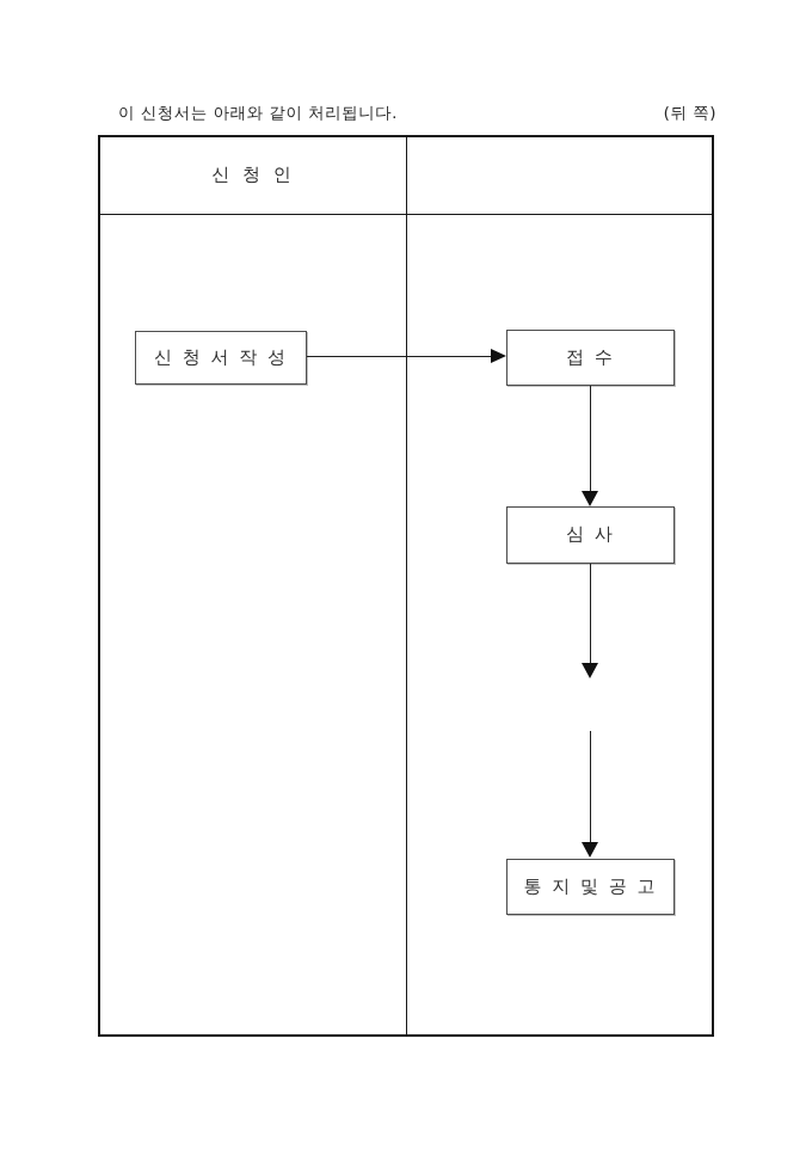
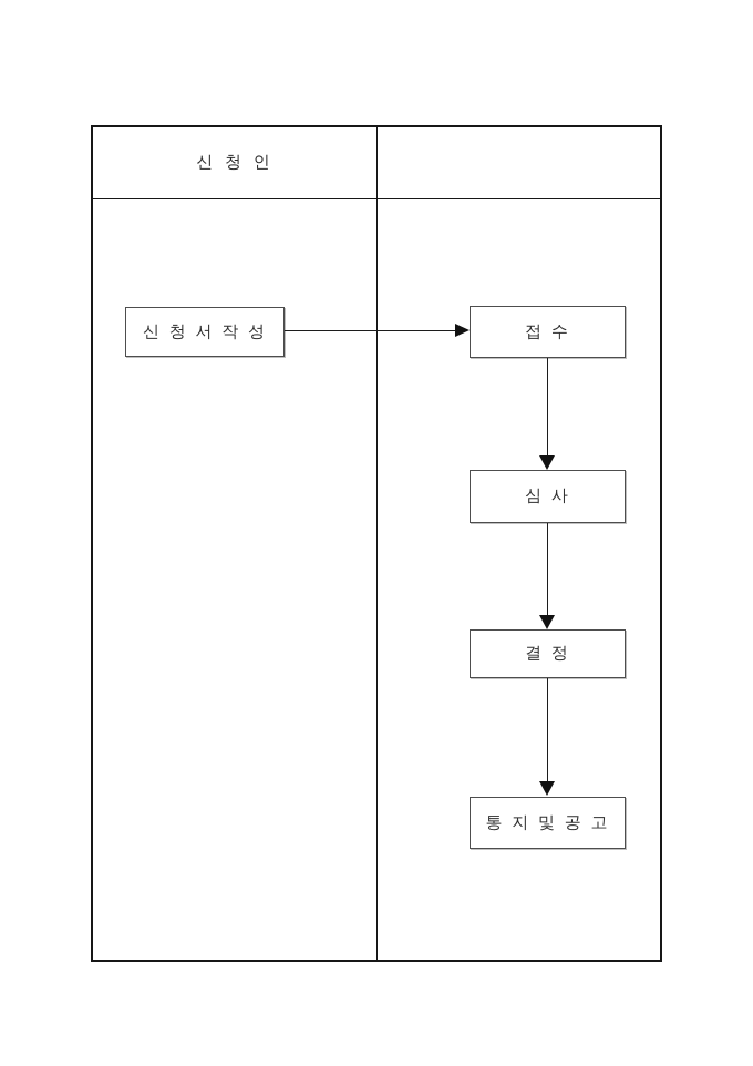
- 이 신청서는 아래와 같이 처리됩니다.
- (뒤 쪽)
  신 청 인
  신 청 서 작 성
  접 수
  심 사
+ 결 정
  통 지 및 공 고
